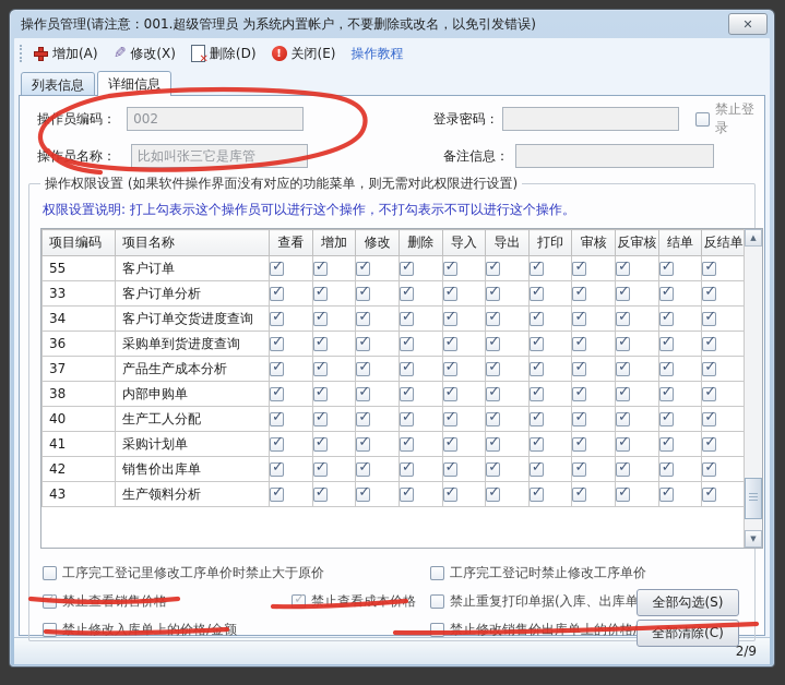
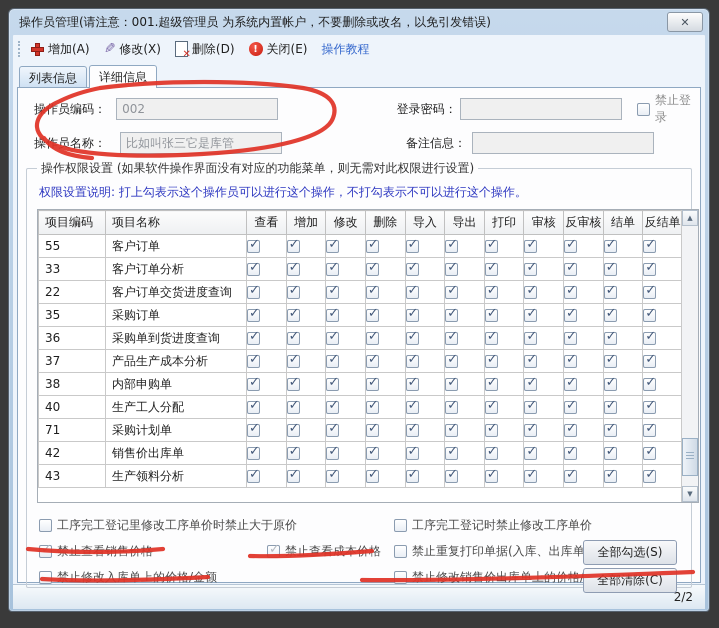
  操作员管理(请注意：001.超级管理员 为系统内置帐户，不要删除或改名，以免引发错误)
  ✕
  增加(A)
  修改(X)
  删除(D)
  !
  关闭(E)
  操作教程
  列表信息
  详细信息
  操作员编码：
  002
  登录密码：
  禁止登录
  操员名称：
  比如叫张三它是库管
  备注信息：
  操作权限设置 (如果软件操作界面没有对应的功能菜单，则无需对此权限进行设置)
  权限设置说明: 打上勾表示这个操作员可以进行这个操作，不打勾表示不可以进行这个操作。
  项目编码	项目名称	查看	增加	修改	删除	导入	导出	打印	审核	反审核	结单	反结单
  55	客户订单
  33	客户订单分析
- 34	客户订单交货进度查询
+ 22	客户订单交货进度查询
+ 35	采购订单
  36	采购单到货进度查询
  37	产品生产成本分析
  38	内部申购单
  40	生产工人分配
- 41	采购计划单
+ 71	采购计划单
  42	销售价出库单
  43	生产领料分析
  ▲
  ▼
  工序完工登记里修改工序单价时禁止大于原价
  工序完工登记时禁止修改工序单价
  禁止查看成格
  禁止重复打印单据(入库、出库单
  禁止修改入库单上的价额
  全部勾选(S)
  全部清除(C)
- 2/9
+ 2/2
